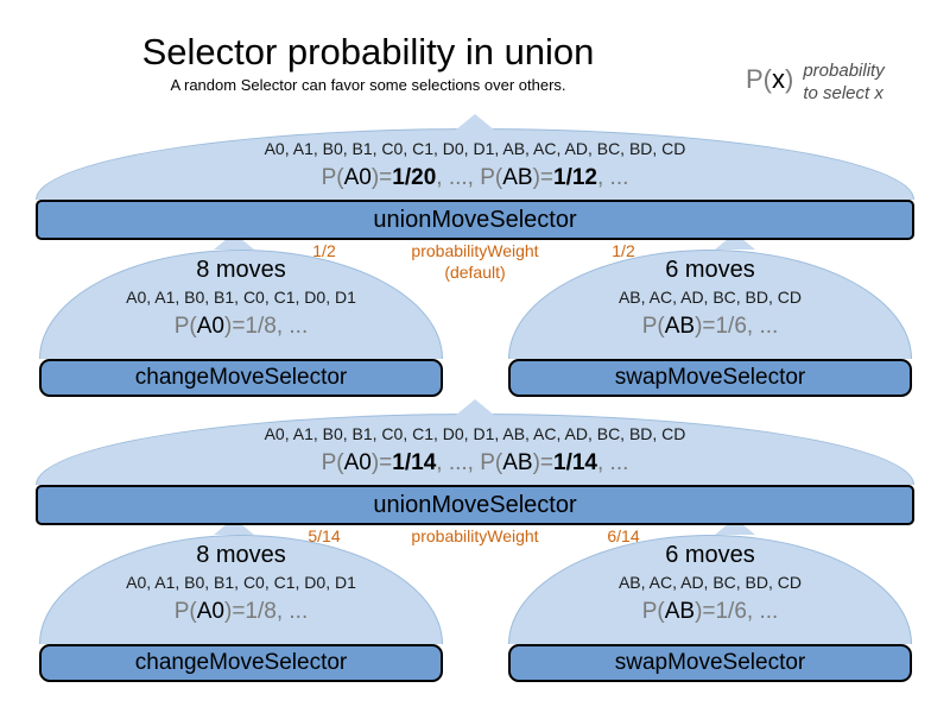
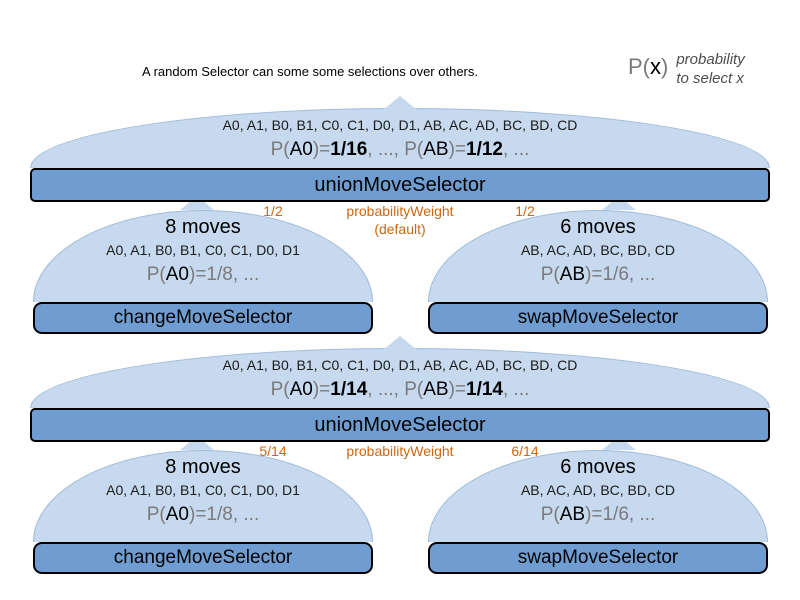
- Selector probability in union
- A random Selector can favor some selections over others.
+ A random Selector can some some selections over others.
  P(x)
  probability
  to select x
  A0, A1, B0, B1, C0, C1, D0, D1, AB, AC, AD, BC, BD, CD
- P(A0)=1/20, ..., P(AB)=1/12, ...
+ P(A0)=1/16, ..., P(AB)=1/12, ...
  unionMoveSelector
  1/2
  probabilityWeight
  (default)
  1/2
  8 moves
  A0, A1, B0, B1, C0, C1, D0, D1
  P(A0)=1/8, ...
  changeMoveSelector
  6 moves
  AB, AC, AD, BC, BD, CD
  P(AB)=1/6, ...
  swapMoveSelector
  A0, A1, B0, B1, C0, C1, D0, D1, AB, AC, AD, BC, BD, CD
  P(A0)=1/14, ..., P(AB)=1/14, ...
  unionMoveSelector
  5/14
  probabilityWeight
  6/14
  8 moves
  A0, A1, B0, B1, C0, C1, D0, D1
  P(A0)=1/8, ...
  changeMoveSelector
  6 moves
  AB, AC, AD, BC, BD, CD
  P(AB)=1/6, ...
  swapMoveSelector
